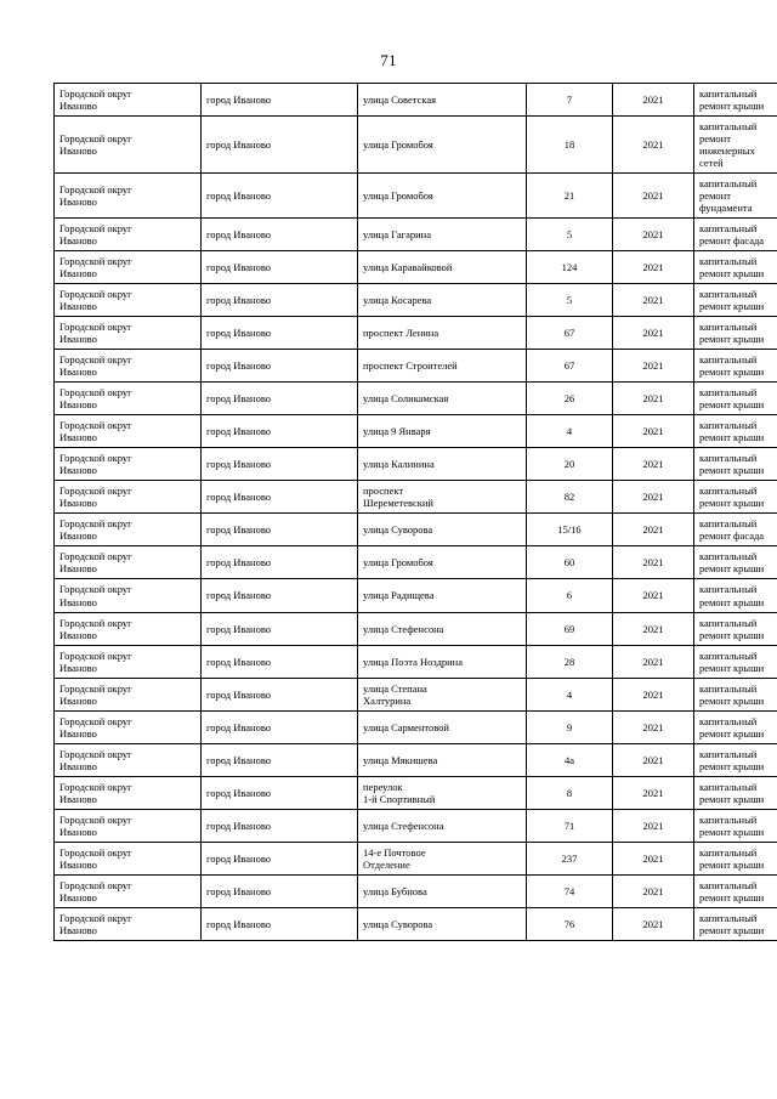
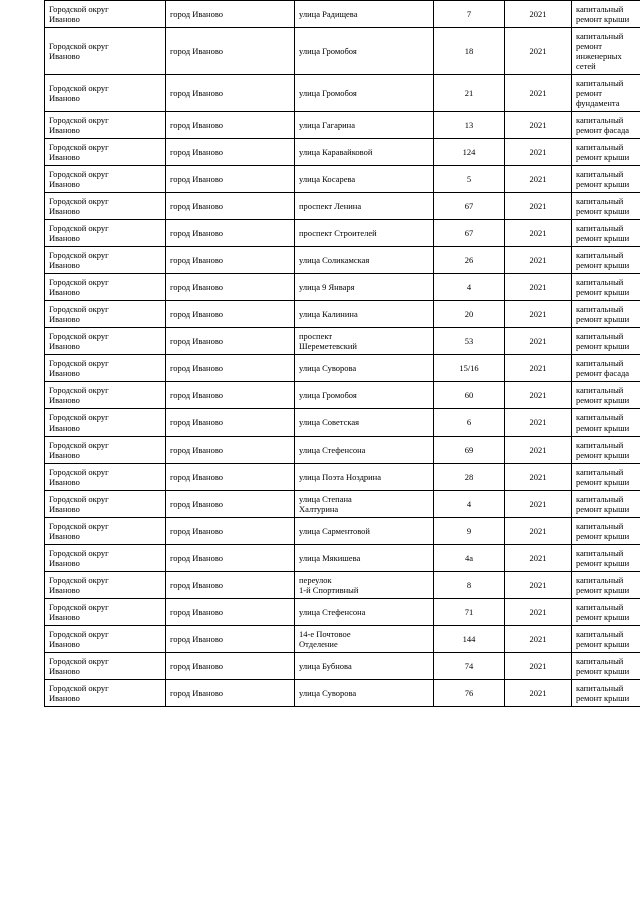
- 71
- Городской округ Иваново	город Иваново	улица Советская	7	2021	капитальный ремонт крыши
+ Городской округ Иваново	город Иваново	улица Радищева	7	2021	капитальный ремонт крыши
  Городской округ Иваново	город Иваново	улица Громобоя	18	2021	капитальный ремонт инженерных сетей
  Городской округ Иваново	город Иваново	улица Громобоя	21	2021	капитальный ремонт фундамента
- Городской округ Иваново	город Иваново	улица Гагарина	5	2021	капитальный ремонт фасада
+ Городской округ Иваново	город Иваново	улица Гагарина	13	2021	капитальный ремонт фасада
  Городской округ Иваново	город Иваново	улица Каравайковой	124	2021	капитальный ремонт крыши
  Городской округ Иваново	город Иваново	улица Косарева	5	2021	капитальный ремонт крыши
  Городской округ Иваново	город Иваново	проспект Ленина	67	2021	капитальный ремонт крыши
  Городской округ Иваново	город Иваново	проспект Строителей	67	2021	капитальный ремонт крыши
  Городской округ Иваново	город Иваново	улица Соликамская	26	2021	капитальный ремонт крыши
  Городской округ Иваново	город Иваново	улица 9 Января	4	2021	капитальный ремонт крыши
  Городской округ Иваново	город Иваново	улица Калинина	20	2021	капитальный ремонт крыши
- Городской округ Иваново	город Иваново	проспект Шереметевский	82	2021	капитальный ремонт крыши
+ Городской округ Иваново	город Иваново	проспект Шереметевский	53	2021	капитальный ремонт крыши
  Городской округ Иваново	город Иваново	улица Суворова	15/16	2021	капитальный ремонт фасада
  Городской округ Иваново	город Иваново	улица Громобоя	60	2021	капитальный ремонт крыши
- Городской округ Иваново	город Иваново	улица Радищева	6	2021	капитальный ремонт крыши
+ Городской округ Иваново	город Иваново	улица Советская	6	2021	капитальный ремонт крыши
  Городской округ Иваново	город Иваново	улица Стефенсона	69	2021	капитальный ремонт крыши
  Городской округ Иваново	город Иваново	улица Поэта Ноздрина	28	2021	капитальный ремонт крыши
  Городской округ Иваново	город Иваново	улица Степана Халтурина	4	2021	капитальный ремонт крыши
  Городской округ Иваново	город Иваново	улица Сарментовой	9	2021	капитальный ремонт крыши
  Городской округ Иваново	город Иваново	улица Мякишева	4а	2021	капитальный ремонт крыши
  Городской округ Иваново	город Иваново	переулок 1-й Спортивный	8	2021	капитальный ремонт крыши
  Городской округ Иваново	город Иваново	улица Стефенсона	71	2021	капитальный ремонт крыши
- Городской округ Иваново	город Иваново	14-е Почтовое Отделение	237	2021	капитальный ремонт крыши
+ Городской округ Иваново	город Иваново	14-е Почтовое Отделение	144	2021	капитальный ремонт крыши
  Городской округ Иваново	город Иваново	улица Бубнова	74	2021	капитальный ремонт крыши
  Городской округ Иваново	город Иваново	улица Суворова	76	2021	капитальный ремонт крыши
